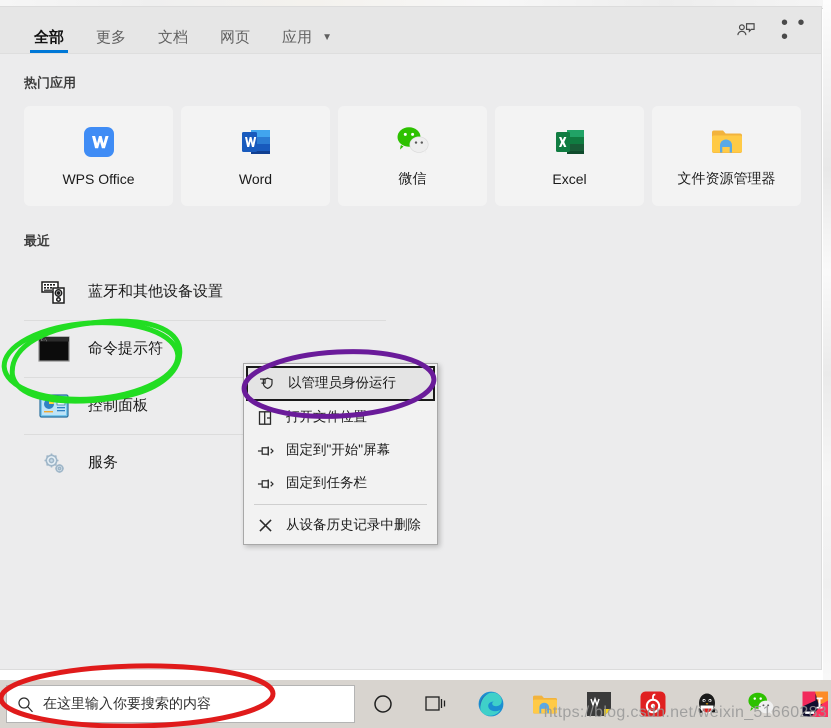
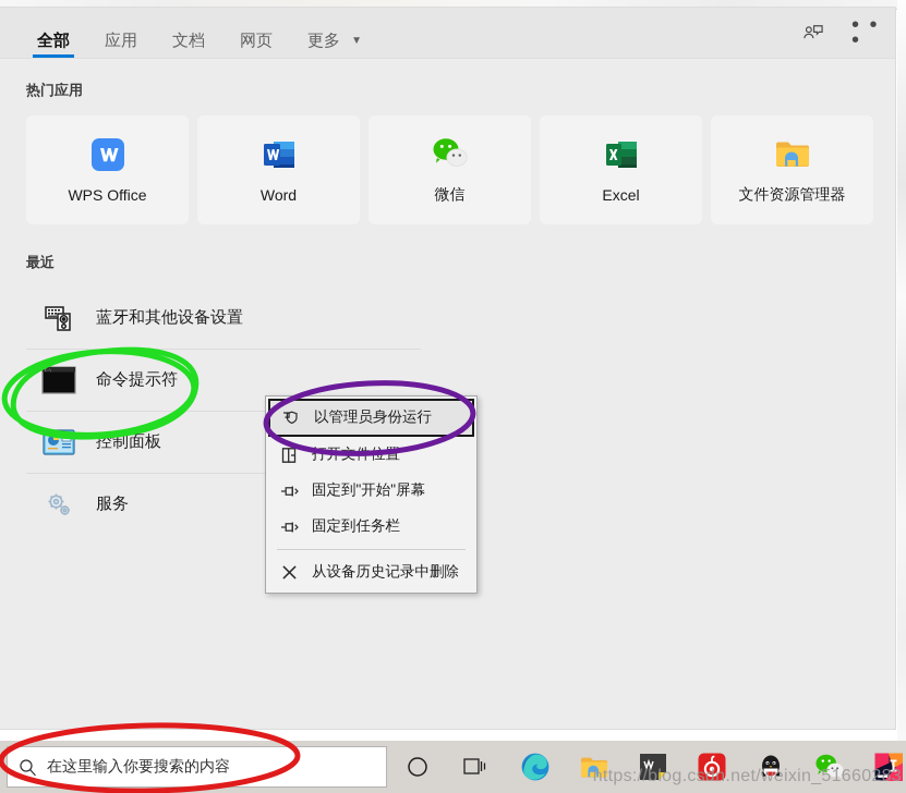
  全部
- 更多
+ 应用
  文档
  网页
- 应用 ▼
+ 更多 ▼
  • • •
  热门应用
  WPS Office
  Word
  微信
  Excel
  文件资源管理器
  最近
  蓝牙和其他设备设置
  命令提示符
  控制面板
  服务
  以管理员身份运行
  固定到"开始"屏幕
  固定到任务栏
  从设备历史记录中删除
  在这里输入你要搜索的内容
  https://blog.csdn.net/weixin_51660283
